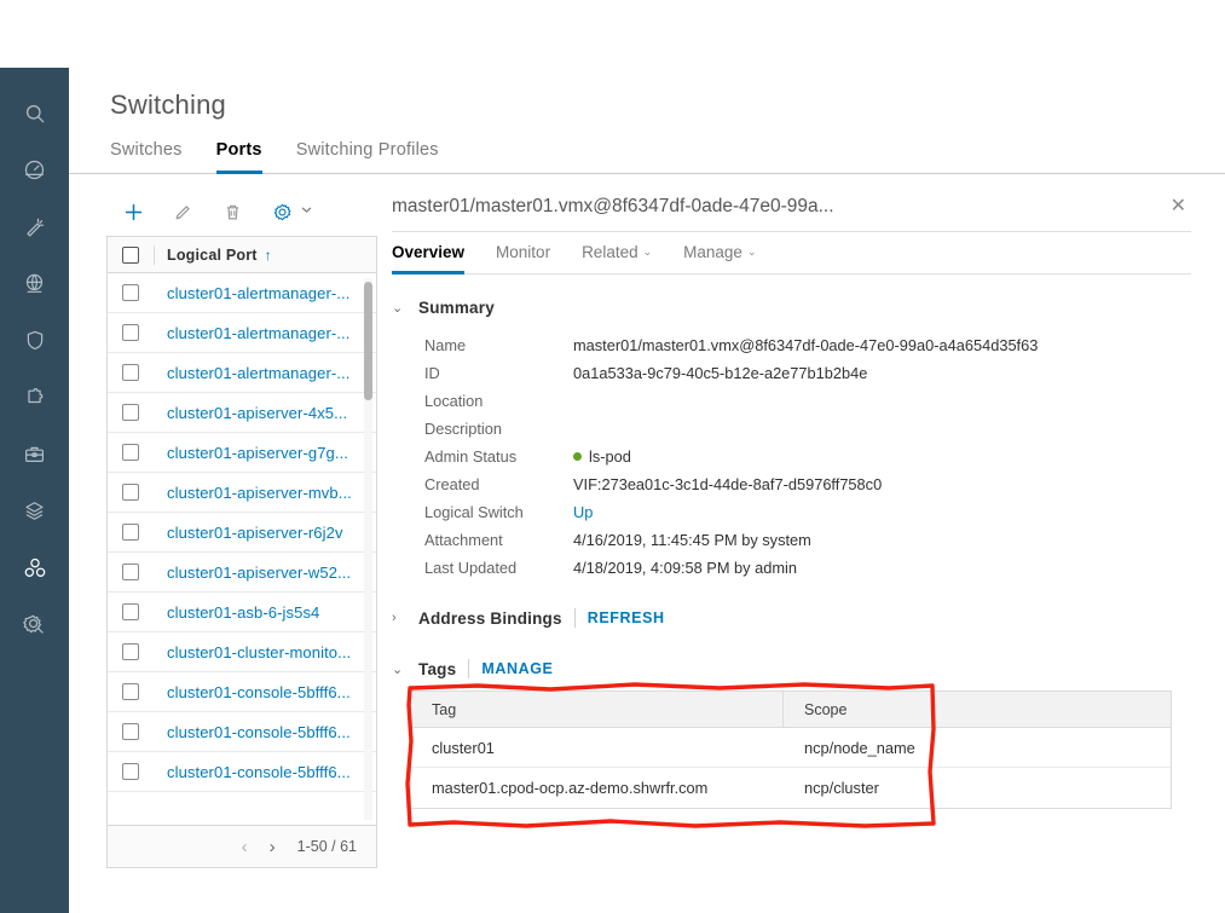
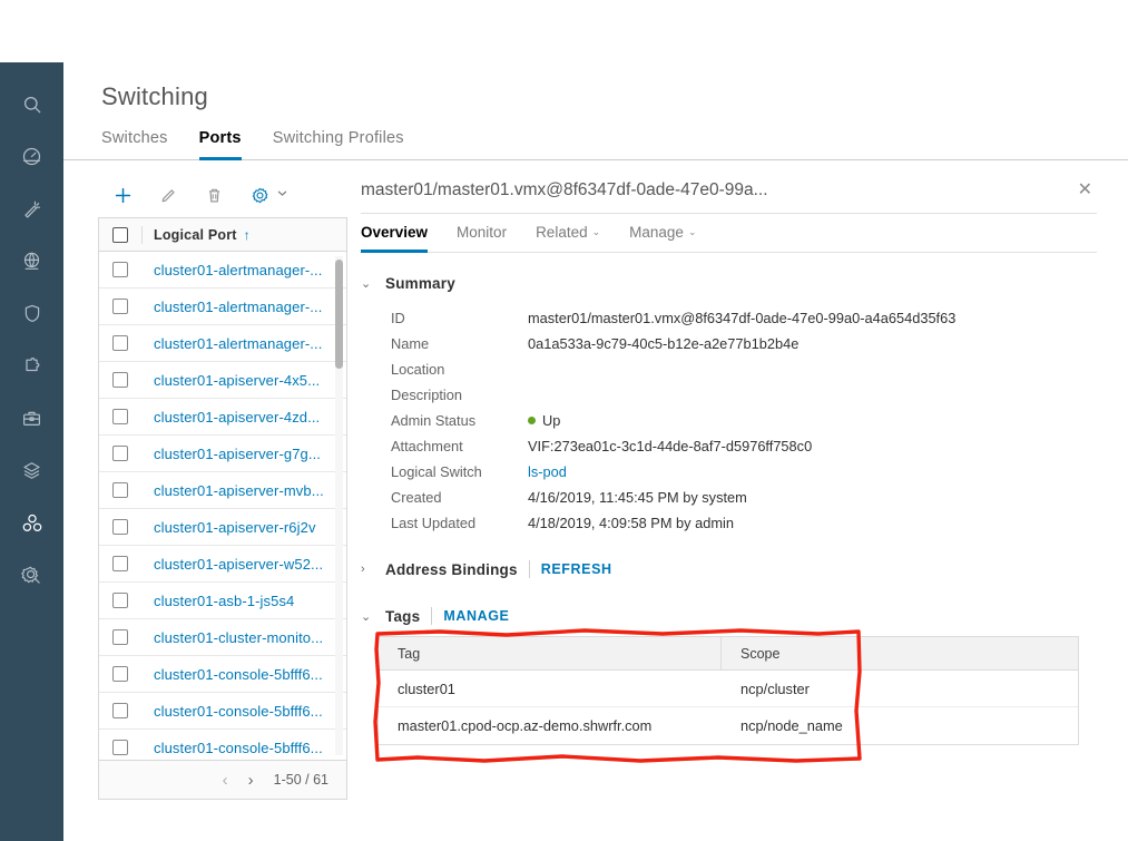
  Switching
  Switches
  Ports
  Switching Profiles
  Logical Port
  ↑
  cluster01-alertmanager-...
  cluster01-alertmanager-...
  cluster01-alertmanager-...
  cluster01-apiserver-4x5...
+ cluster01-apiserver-4zd...
  cluster01-apiserver-g7g...
  cluster01-apiserver-mvb...
  cluster01-apiserver-r6j2v
  cluster01-apiserver-w52...
- cluster01-asb-6-js5s4
+ cluster01-asb-1-js5s4
  cluster01-cluster-monito...
  cluster01-console-5bfff6...
  cluster01-console-5bfff6...
  cluster01-console-5bfff6...
  ‹
  ›
  1-50 / 61
  master01/master01.vmx@8f6347df-0ade-47e0-99a...
  ✕
  Overview
  Monitor
  Related
  ⌄
  Manage
  ⌄
  ⌄
  Summary
- Name
+ ID
  master01/master01.vmx@8f6347df-0ade-47e0-99a0-a4a654d35f63
- ID
+ Name
  0a1a533a-9c79-40c5-b12e-a2e77b1b2b4e
  Location
  Description
  Admin Status
- ls-pod
+ Up
- Created
+ Attachment
  VIF:273ea01c-3c1d-44de-8af7-d5976ff758c0
  Logical Switch
- Up
+ ls-pod
- Attachment
+ Created
  4/16/2019, 11:45:45 PM by system
  Last Updated
  4/18/2019, 4:09:58 PM by admin
  ›
  Address Bindings
  REFRESH
  ⌄
  Tags
  MANAGE
  Tag
  Scope
  cluster01
- ncp/node_name
+ ncp/cluster
  master01.cpod-ocp.az-demo.shwrfr.com
- ncp/cluster
+ ncp/node_name
